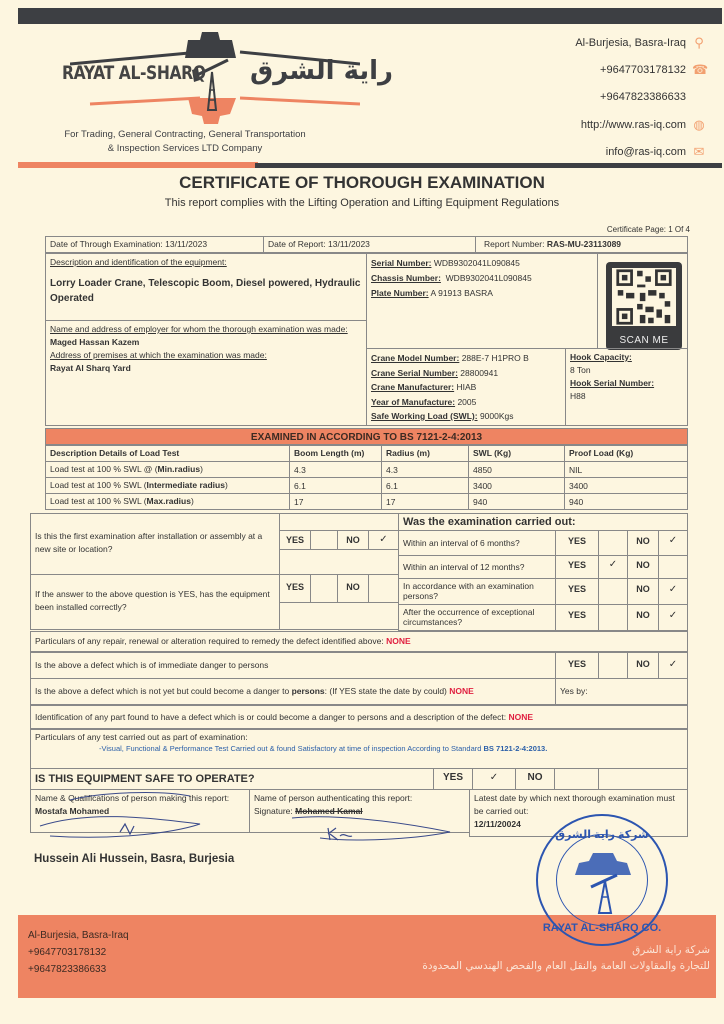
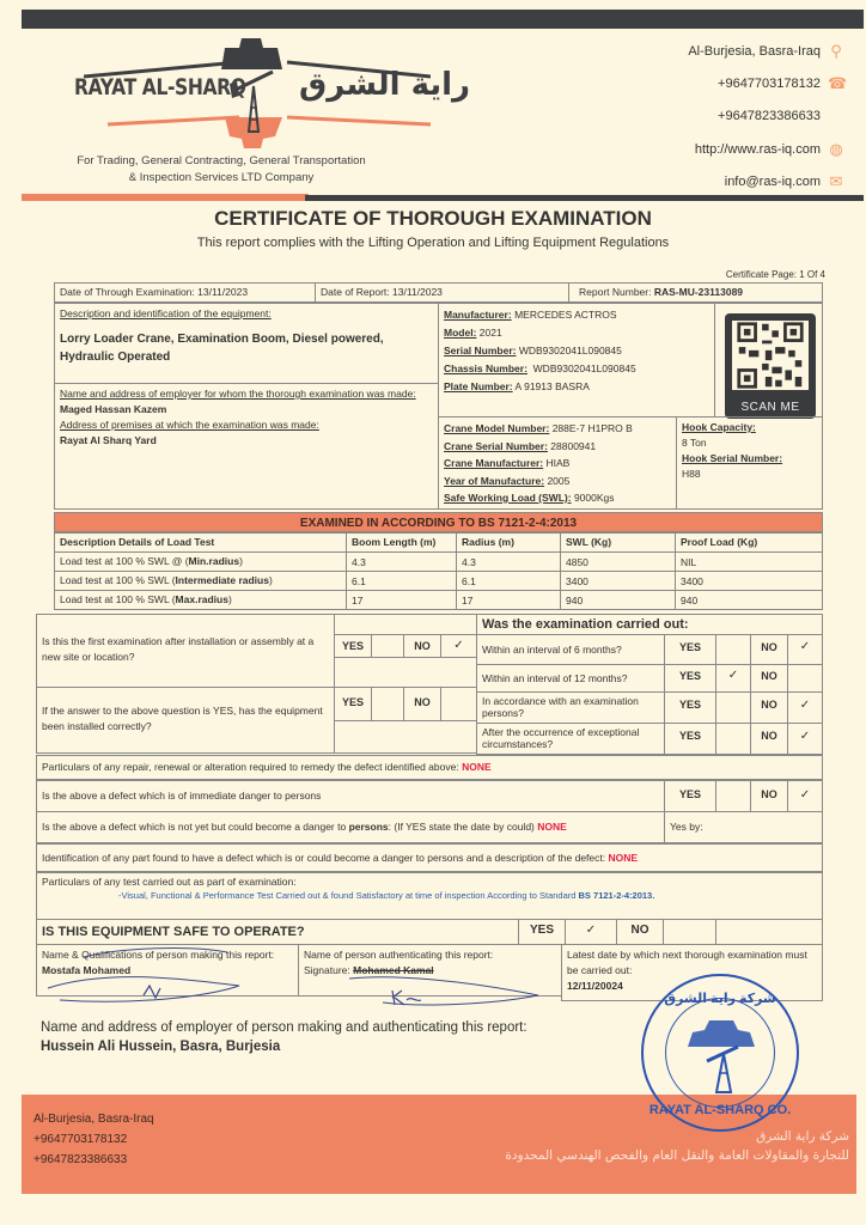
  RAYAT AL-SHARQ
  راية الشرق
  For Trading, General Contracting, General Transportation
  & Inspection Services LTD Company
  Al-Burjesia, Basra-Iraq
  ⚲
  +9647703178132
  ☎
  +9647823386633
  http://www.ras-iq.com
  ◍
  info@ras-iq.com
  ✉
  CERTIFICATE OF THOROUGH EXAMINATION
  This report complies with the Lifting Operation and Lifting Equipment Regulations
  Certificate Page: 1 Of 4
  Date of Through Examination: 13/11/2023
  Date of Report: 13/11/2023
  Report Number: RAS-MU-23113089
  Description and identification of the equipment:
- Lorry Loader Crane, Telescopic Boom, Diesel powered, Hydraulic Operated
+ Lorry Loader Crane, Examination Boom, Diesel powered, Hydraulic Operated
  Name and address of employer for whom the thorough examination was made:
  Maged Hassan Kazem
  Address of premises at which the examination was made:
  Rayat Al Sharq Yard
+ Manufacturer: MERCEDES ACTROS
+ Model: 2021
  Serial Number: WDB9302041L090845
  Chassis Number: WDB9302041L090845
  Plate Number: A 91913 BASRA
  SCAN ME
  Crane Model Number: 288E-7 H1PRO B
  Crane Serial Number: 28800941
  Crane Manufacturer: HIAB
  Year of Manufacture: 2005
  Safe Working Load (SWL): 9000Kgs
  Hook Capacity:
  8 Ton
  Hook Serial Number:
  H88
  EXAMINED IN ACCORDING TO BS 7121-2-4:2013
  Description Details of Load Test
  Boom Length (m)
  Radius (m)
  SWL (Kg)
  Proof Load (Kg)
  Load test at 100 % SWL @ (Min.radius)
  4.3
  4.3
  4850
  NIL
  Load test at 100 % SWL (Intermediate radius)
  6.1
  6.1
  3400
  3400
  Load test at 100 % SWL (Max.radius)
  17
  17
  940
  940
  Is this the first examination after installation or assembly at a new site or location?
  YES
  NO
  ✓
  If the answer to the above question is YES, has the equipment been installed correctly?
  YES
  NO
  Was the examination carried out:
  Within an interval of 6 months?
  YES
  NO
  ✓
  Within an interval of 12 months?
  YES
  ✓
  NO
  In accordance with an examination persons?
  YES
  NO
  ✓
  After the occurrence of exceptional circumstances?
  YES
  NO
  ✓
  Particulars of any repair, renewal or alteration required to remedy the defect identified above: NONE
  Is the above a defect which is of immediate danger to persons
  YES
  NO
  ✓
  Is the above a defect which is not yet but could become a danger to persons: (If YES state the date by could) NONE
  Yes by:
  Identification of any part found to have a defect which is or could become a danger to persons and a description of the defect: NONE
  Particulars of any test carried out as part of examination:
  -Visual, Functional & Performance Test Carried out & found Satisfactory at time of inspection According to Standard BS 7121-2-4:2013.
  IS THIS EQUIPMENT SAFE TO OPERATE?
  YES
  ✓
  NO
  Name & Qalifications of person making this report:
  Mostafa Mohamed
  Name of person authenticating this report:
  Signature: Mohamed Kamal
  Latest date by which next thorough examination must be carried out:
  12/11/20024
+ Name and address of employer of person making and authenticating this report:
  Hussein Ali Hussein, Basra, Burjesia
  Al-Burjesia, Basra-Iraq
  +9647703178132
  +9647823386633
  شركة راية الشرق
  للتجارة والمقاولات العامة والنقل العام والفحص الهندسي المحدودة
  شركة راية الشرق
  RAYAT AL-SHARQ CO.
